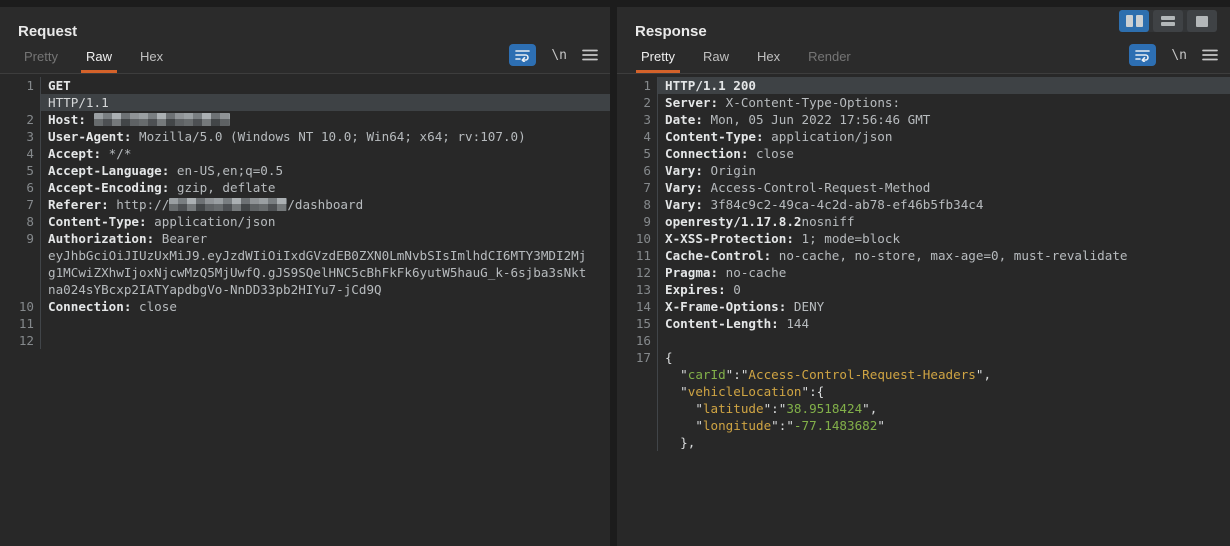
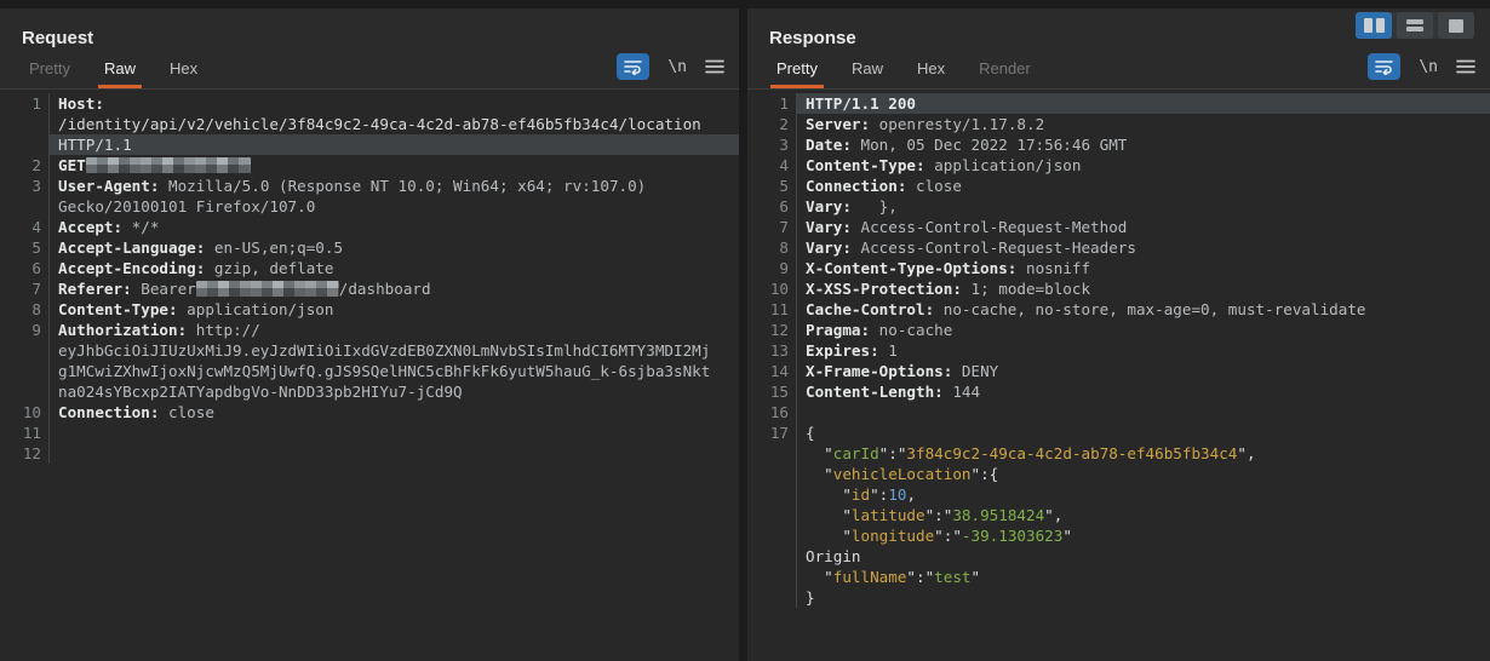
  Request
  Pretty
  Raw
  Hex
  \n
  1
- GET
+ Host:
+ /identity/api/v2/vehicle/3f84c9c2-49ca-4c2d-ab78-ef46b5fb34c4/location
  HTTP/1.1
  2
- Host:
+ GET
  3
- User-Agent: Mozilla/5.0 (Windows NT 10.0; Win64; x64; rv:107.0)
+ User-Agent: Mozilla/5.0 (Response NT 10.0; Win64; x64; rv:107.0)
+ Gecko/20100101 Firefox/107.0
  4
  Accept: */*
  5
  Accept-Language: en-US,en;q=0.5
  6
  Accept-Encoding: gzip, deflate
  7
- Referer: http:// /dashboard
+ Referer: Bearer /dashboard
  8
  Content-Type: application/json
  9
- Authorization: Bearer
+ Authorization: http://
  eyJhbGciOiJIUzUxMiJ9.eyJzdWIiOiIxdGVzdEB0ZXN0LmNvbSIsImlhdCI6MTY3MDI2Mj
  g1MCwiZXhwIjoxNjcwMzQ5MjUwfQ.gJS9SQelHNC5cBhFkFk6yutW5hauG_k-6sjba3sNkt
  na024sYBcxp2IATYapdbgVo-NnDD33pb2HIYu7-jCd9Q
  10
  Connection: close
  11
  12
  Response
  Pretty
  Raw
  Hex
  Render
  \n
  1
  HTTP/1.1 200
  2
- Server: X-Content-Type-Options:
+ Server: openresty/1.17.8.2
  3
- Date: Mon, 05 Jun 2022 17:56:46 GMT
+ Date: Mon, 05 Dec 2022 17:56:46 GMT
  4
  Content-Type: application/json
  5
  Connection: close
  6
- Vary: Origin
+ Vary: },
  7
  Vary: Access-Control-Request-Method
  8
- Vary: 3f84c9c2-49ca-4c2d-ab78-ef46b5fb34c4
+ Vary: Access-Control-Request-Headers
  9
- openresty/1.17.8.2nosniff
+ X-Content-Type-Options: nosniff
  10
  X-XSS-Protection: 1; mode=block
  11
  Cache-Control: no-cache, no-store, max-age=0, must-revalidate
  12
  Pragma: no-cache
  13
- Expires: 0
+ Expires: 1
  14
  X-Frame-Options: DENY
  15
  Content-Length: 144
  16
  17
  {
- "carId":"Access-Control-Request-Headers",
+ "carId":"3f84c9c2-49ca-4c2d-ab78-ef46b5fb34c4",
  "vehicleLocation":{
+ "id":10,
  "latitude":"38.9518424",
- "longitude":"-77.1483682"
+ "longitude":"-39.1303623"
- },
+ Origin
+ "fullName":"test"
+ }
